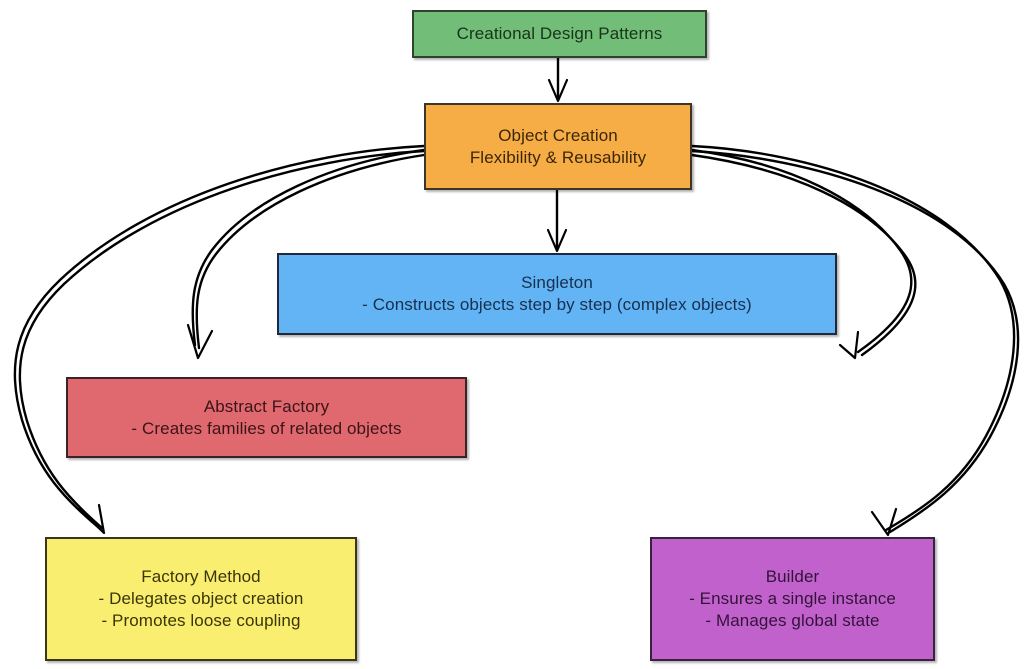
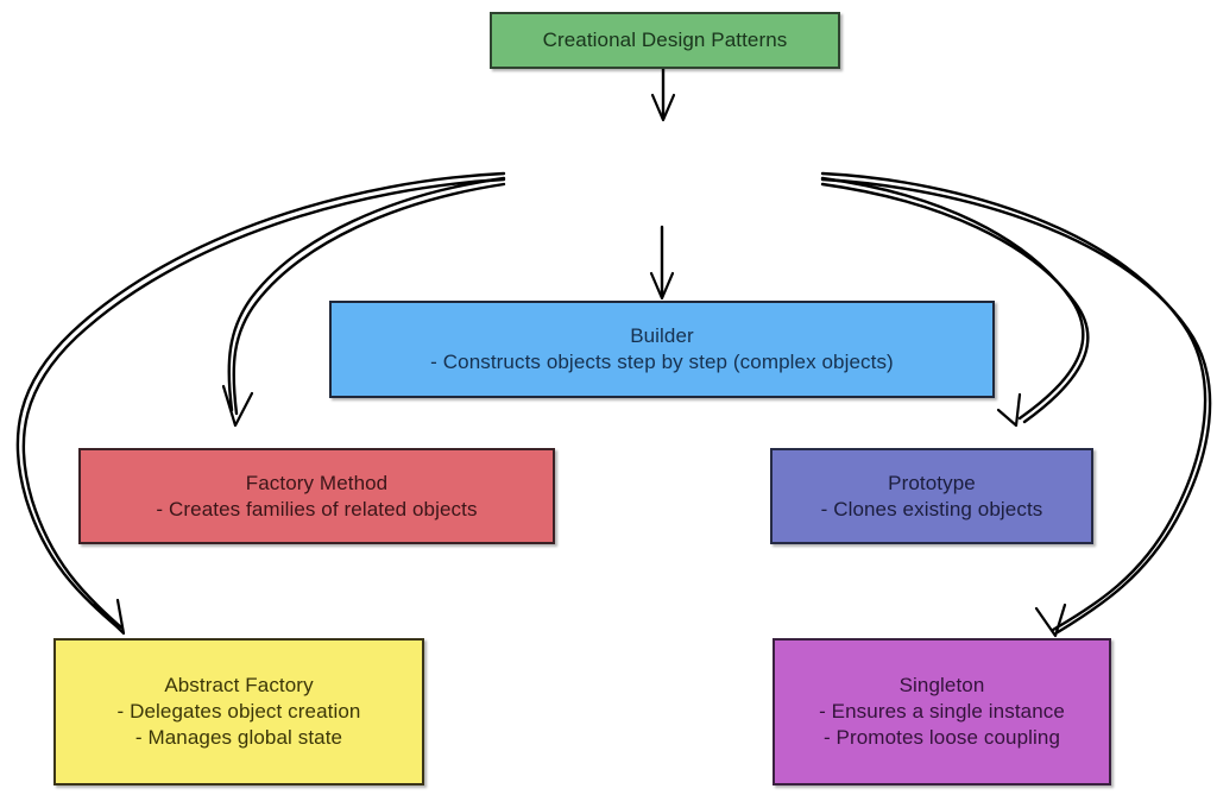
  Creational Design Patterns
- Object Creation
- Flexibility & Reusability
- Singleton
+ Builder
  - Constructs objects step by step (complex objects)
- Abstract Factory
+ Factory Method
  - Creates families of related objects
+ Prototype
+ - Clones existing objects
- Factory Method
+ Abstract Factory
  - Delegates object creation
- - Promotes loose coupling
+ - Manages global state
- Builder
+ Singleton
  - Ensures a single instance
- - Manages global state
+ - Promotes loose coupling
